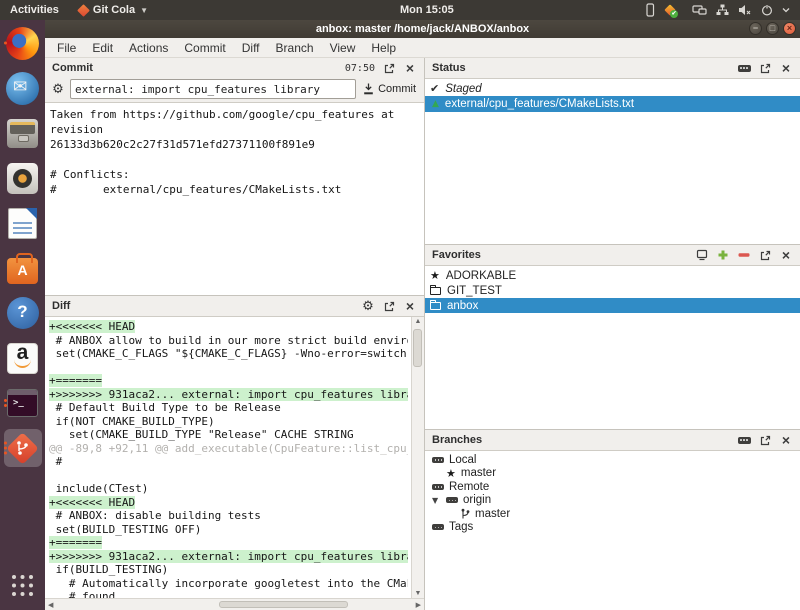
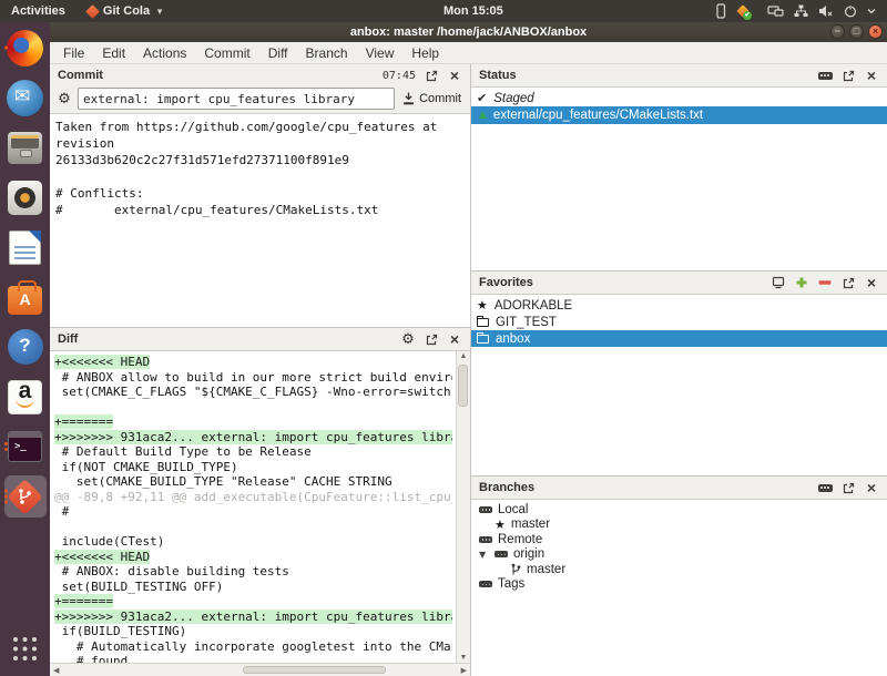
  Activities
  Git Cola
  ▼
  Mon 15:05
  anbox: master /home/jack/ANBOX/anbox
  −
  □
  ×
  File
  Edit
  Actions
  Commit
  Diff
  Branch
  View
  Help
  Commit
- 07:50
+ 07:45
  ×
  ⚙
  external: import cpu_features library
  Commit
  Taken from https://github.com/google/cpu_features at
  revision
  26133d3b620c2c27f31d571efd27371100f891e9
  # Conflicts:
  # external/cpu_features/CMakeLists.txt
  Diff
  ⚙
  ×
  +<<<<<<< HEAD
  # ANBOX allow to build in our more strict build envir
  set(CMAKE_C_FLAGS "${CMAKE_C_FLAGS} -Wno-error=switch
  +=======
  +>>>>>>> 931aca2... external: import cpu_features libr
  # Default Build Type to be Release
  if(NOT CMAKE_BUILD_TYPE)
  set(CMAKE_BUILD_TYPE "Release" CACHE STRING
  @@ -89,8 +92,11 @@ add_executable(CpuFeature::list_cpu
  #
  include(CTest)
  +<<<<<<< HEAD
  # ANBOX: disable building tests
  set(BUILD_TESTING OFF)
  +=======
  +>>>>>>> 931aca2... external: import cpu_features libr
  if(BUILD_TESTING)
  # Automatically incorporate googletest into the CMa
  # found
  Status
  ×
  ✔
  Staged
  ▲
  external/cpu_features/CMakeLists.txt
  Favorites
  ×
  ★
  ADORKABLE
  GIT_TEST
  anbox
  Branches
  ×
  Local
  ★
  master
  Remote
  ▼
  origin
  master
  Tags
